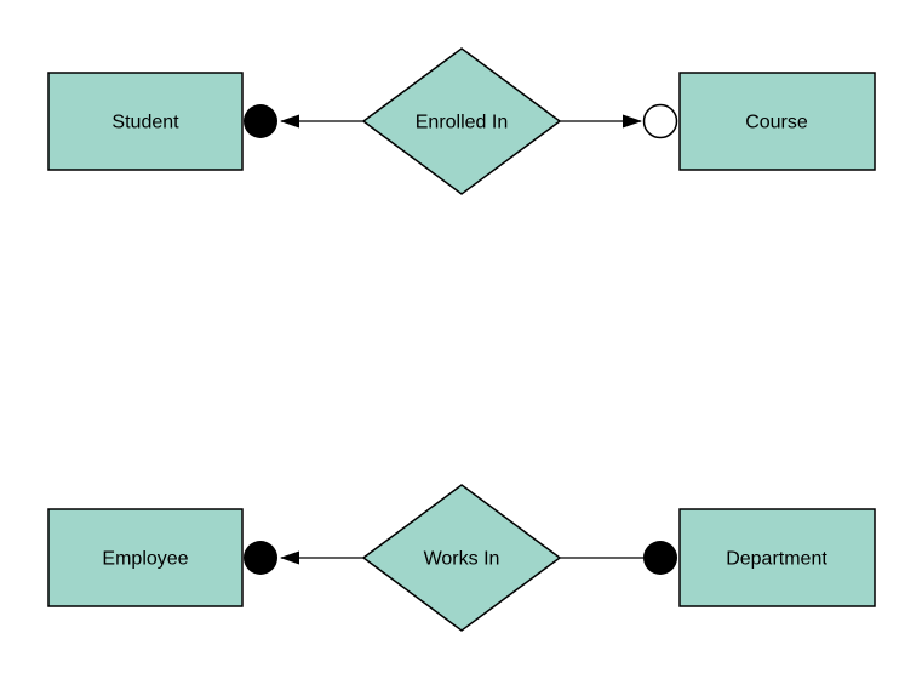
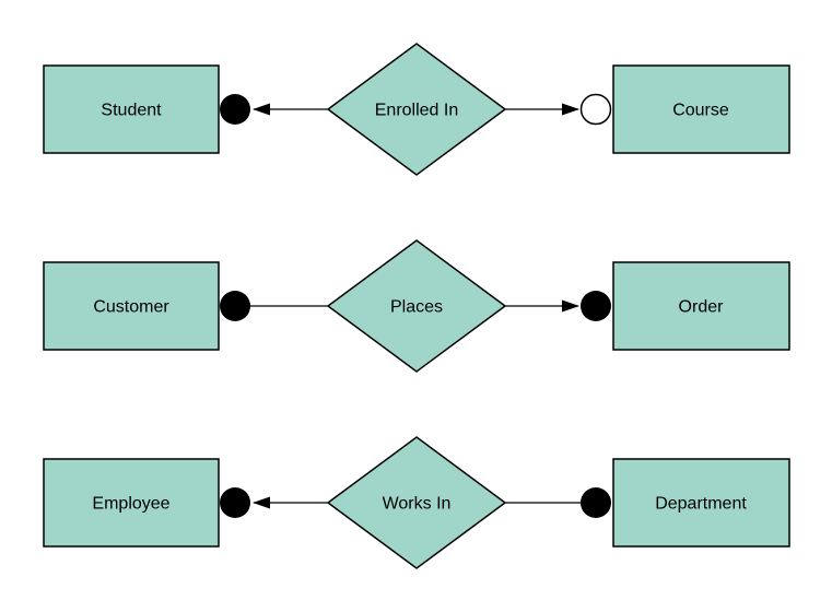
  Student
  Enrolled In
  Course
+ Customer
+ Places
+ Order
  Employee
  Works In
  Department
